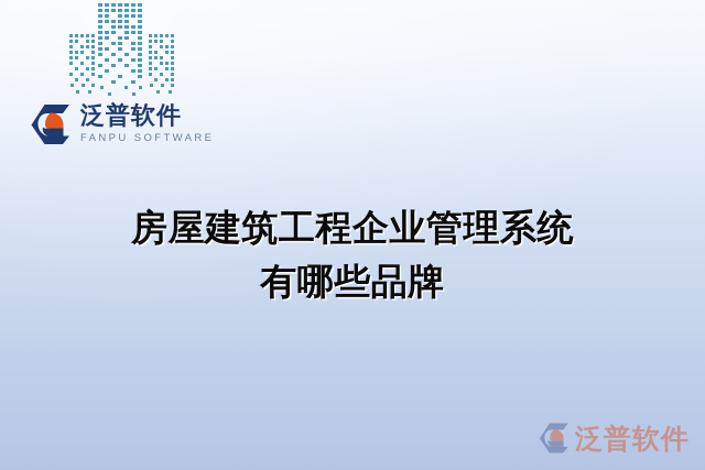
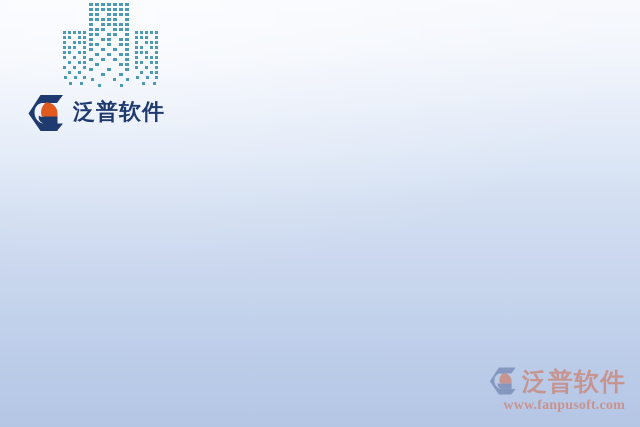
  泛普软件
- FANPU SOFTWARE
- 房屋建筑工程企业管理系统
- 有哪些品牌
  泛普软件
+ www.fanpusoft.com
